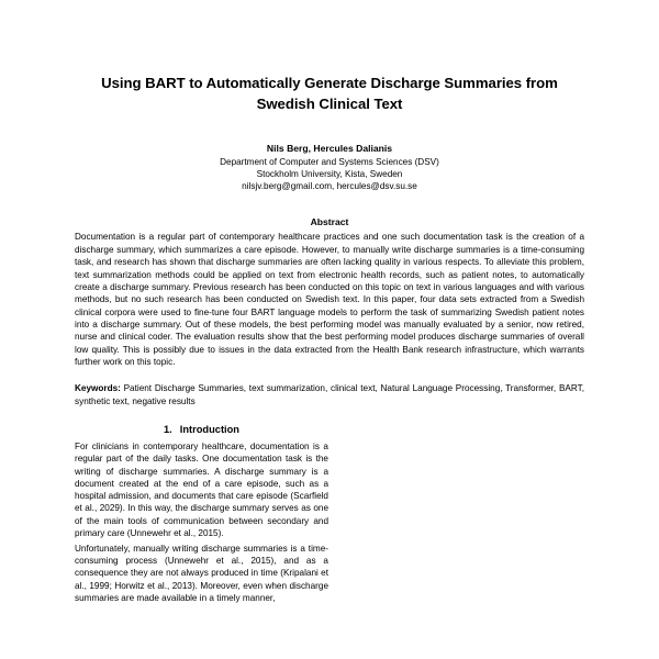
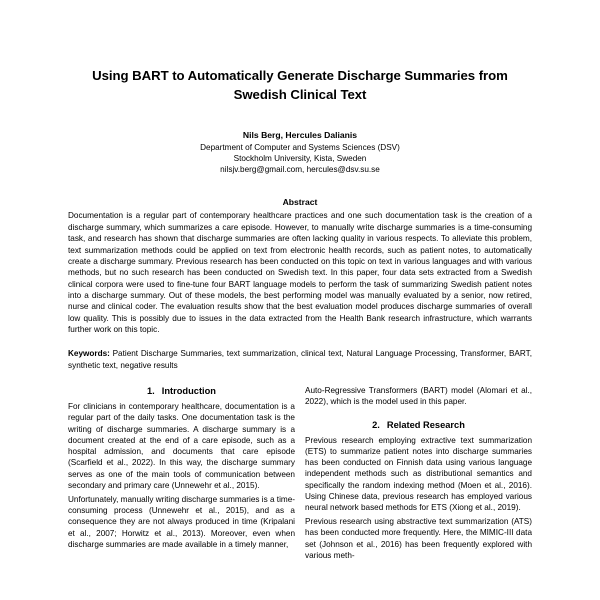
  Using BART to Automatically Generate Discharge Summaries from Swedish Clinical Text
  Nils Berg, Hercules Dalianis
  Department of Computer and Systems Sciences (DSV)
  Stockholm University, Kista, Sweden
  nilsjv.berg@gmail.com, hercules@dsv.su.se
  Abstract
- Documentation is a regular part of contemporary healthcare practices and one such documentation task is the creation of a discharge summary, which summarizes a care episode. However, to manually write discharge summaries is a time-consuming task, and research has shown that discharge summaries are often lacking quality in various respects. To alleviate this problem, text summarization methods could be applied on text from electronic health records, such as patient notes, to automatically create a discharge summary. Previous research has been conducted on this topic on text in various languages and with various methods, but no such research has been conducted on Swedish text. In this paper, four data sets extracted from a Swedish clinical corpora were used to fine-tune four BART language models to perform the task of summarizing Swedish patient notes into a discharge summary. Out of these models, the best performing model was manually evaluated by a senior, now retired, nurse and clinical coder. The evaluation results show that the best performing model produces discharge summaries of overall low quality. This is possibly due to issues in the data extracted from the Health Bank research infrastructure, which warrants further work on this topic.
+ Documentation is a regular part of contemporary healthcare practices and one such documentation task is the creation of a discharge summary, which summarizes a care episode. However, to manually write discharge summaries is a time-consuming task, and research has shown that discharge summaries are often lacking quality in various respects. To alleviate this problem, text summarization methods could be applied on text from electronic health records, such as patient notes, to automatically create a discharge summary. Previous research has been conducted on this topic on text in various languages and with various methods, but no such research has been conducted on Swedish text. In this paper, four data sets extracted from a Swedish clinical corpora were used to fine-tune four BART language models to perform the task of summarizing Swedish patient notes into a discharge summary. Out of these models, the best performing model was manually evaluated by a senior, now retired, nurse and clinical coder. The evaluation results show that the best evaluation model produces discharge summaries of overall low quality. This is possibly due to issues in the data extracted from the Health Bank research infrastructure, which warrants further work on this topic.
  Keywords: Patient Discharge Summaries, text summarization, clinical text, Natural Language Processing, Transformer, BART, synthetic text, negative results
  1. Introduction
- For clinicians in contemporary healthcare, documentation is a regular part of the daily tasks. One documentation task is the writing of discharge summaries. A discharge summary is a document created at the end of a care episode, such as a hospital admission, and documents that care episode (Scarfield et al., 2029). In this way, the discharge summary serves as one of the main tools of communication between secondary and primary care (Unnewehr et al., 2015).
+ For clinicians in contemporary healthcare, documentation is a regular part of the daily tasks. One documentation task is the writing of discharge summaries. A discharge summary is a document created at the end of a care episode, such as a hospital admission, and documents that care episode (Scarfield et al., 2022). In this way, the discharge summary serves as one of the main tools of communication between secondary and primary care (Unnewehr et al., 2015).
- Unfortunately, manually writing discharge summaries is a time-consuming process (Unnewehr et al., 2015), and as a consequence they are not always produced in time (Kripalani et al., 1999; Horwitz et al., 2013). Moreover, even when discharge summaries are made available in a timely manner,
+ Unfortunately, manually writing discharge summaries is a time-consuming process (Unnewehr et al., 2015), and as a consequence they are not always produced in time (Kripalani et al., 2007; Horwitz et al., 2013). Moreover, even when discharge summaries are made available in a timely manner,
+ Auto-Regressive Transformers (BART) model (Alomari et al., 2022), which is the model used in this paper.
+ 2. Related Research
+ Previous research employing extractive text summarization (ETS) to summarize patient notes into discharge summaries has been conducted on Finnish data using various language independent methods such as distributional semantics and specifically the random indexing method (Moen et al., 2016). Using Chinese data, previous research has employed various neural network based methods for ETS (Xiong et al., 2019).
+ Previous research using abstractive text summarization (ATS) has been conducted more frequently. Here, the MIMIC-III data set (Johnson et al., 2016) has been frequently explored with various meth-
